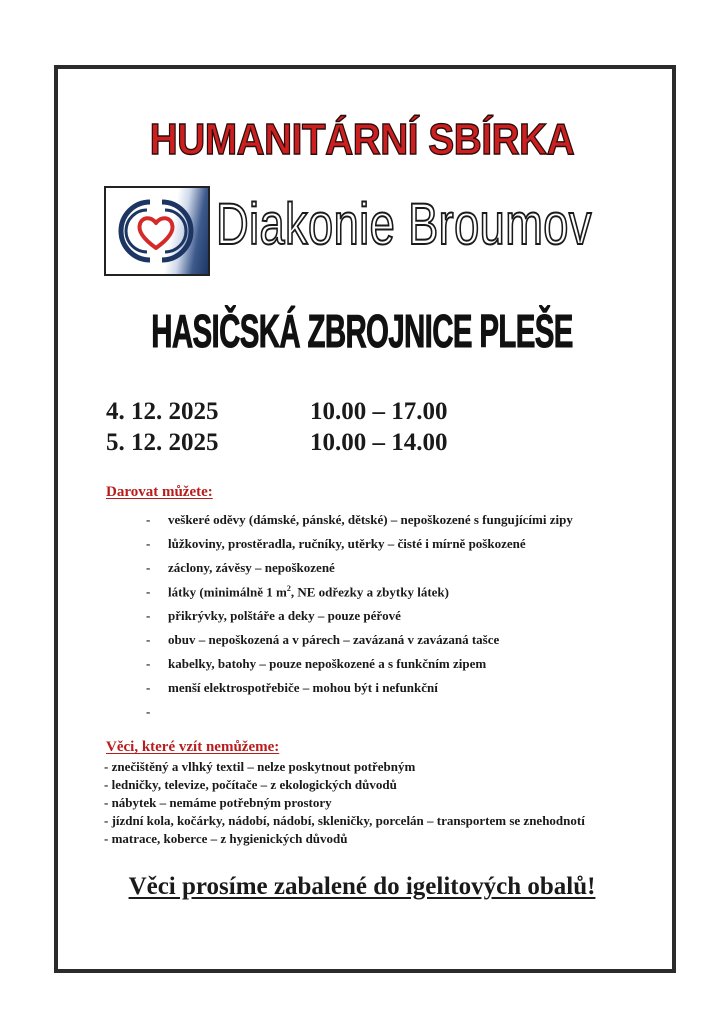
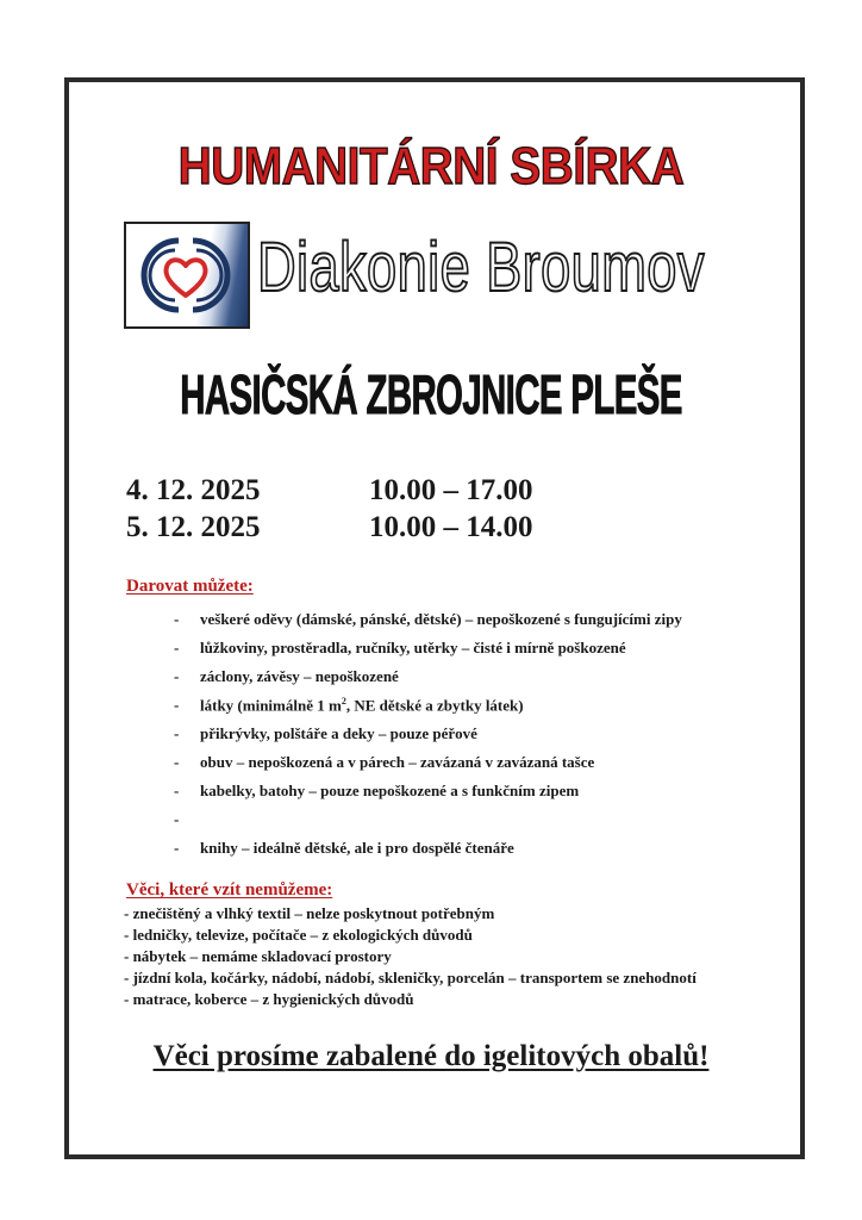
  HUMANITÁRNÍ SBÍRKA
  Diakonie Broumov
  HASIČSKÁ ZBROJNICE PLEŠE
  4. 12. 2025
  10.00 – 17.00
  5. 12. 2025
  10.00 – 14.00
  Darovat můžete:
  -
  veškeré oděvy (dámské, pánské, dětské) – nepoškozené s fungujícími zipy
  -
  lůžkoviny, prostěradla, ručníky, utěrky – čisté i mírně poškozené
  -
  záclony, závěsy – nepoškozené
  -
- látky (minimálně 1 m2, NE odřezky a zbytky látek)
+ látky (minimálně 1 m2, NE dětské a zbytky látek)
  -
  přikrývky, polštáře a deky – pouze péřové
  -
  obuv – nepoškozená a v párech – zavázaná v zavázaná tašce
  -
  kabelky, batohy – pouze nepoškozené a s funkčním zipem
  -
- menší elektrospotřebiče – mohou být i nefunkční
  -
+ knihy – ideálně dětské, ale i pro dospělé čtenáře
  Věci, které vzít nemůžeme:
  - znečištěný a vlhký textil – nelze poskytnout potřebným
  - ledničky, televize, počítače – z ekologických důvodů
- - nábytek – nemáme potřebným prostory
+ - nábytek – nemáme skladovací prostory
  - jízdní kola, kočárky, nádobí, nádobí, skleničky, porcelán – transportem se znehodnotí
  - matrace, koberce – z hygienických důvodů
  Věci prosíme zabalené do igelitových obalů!
